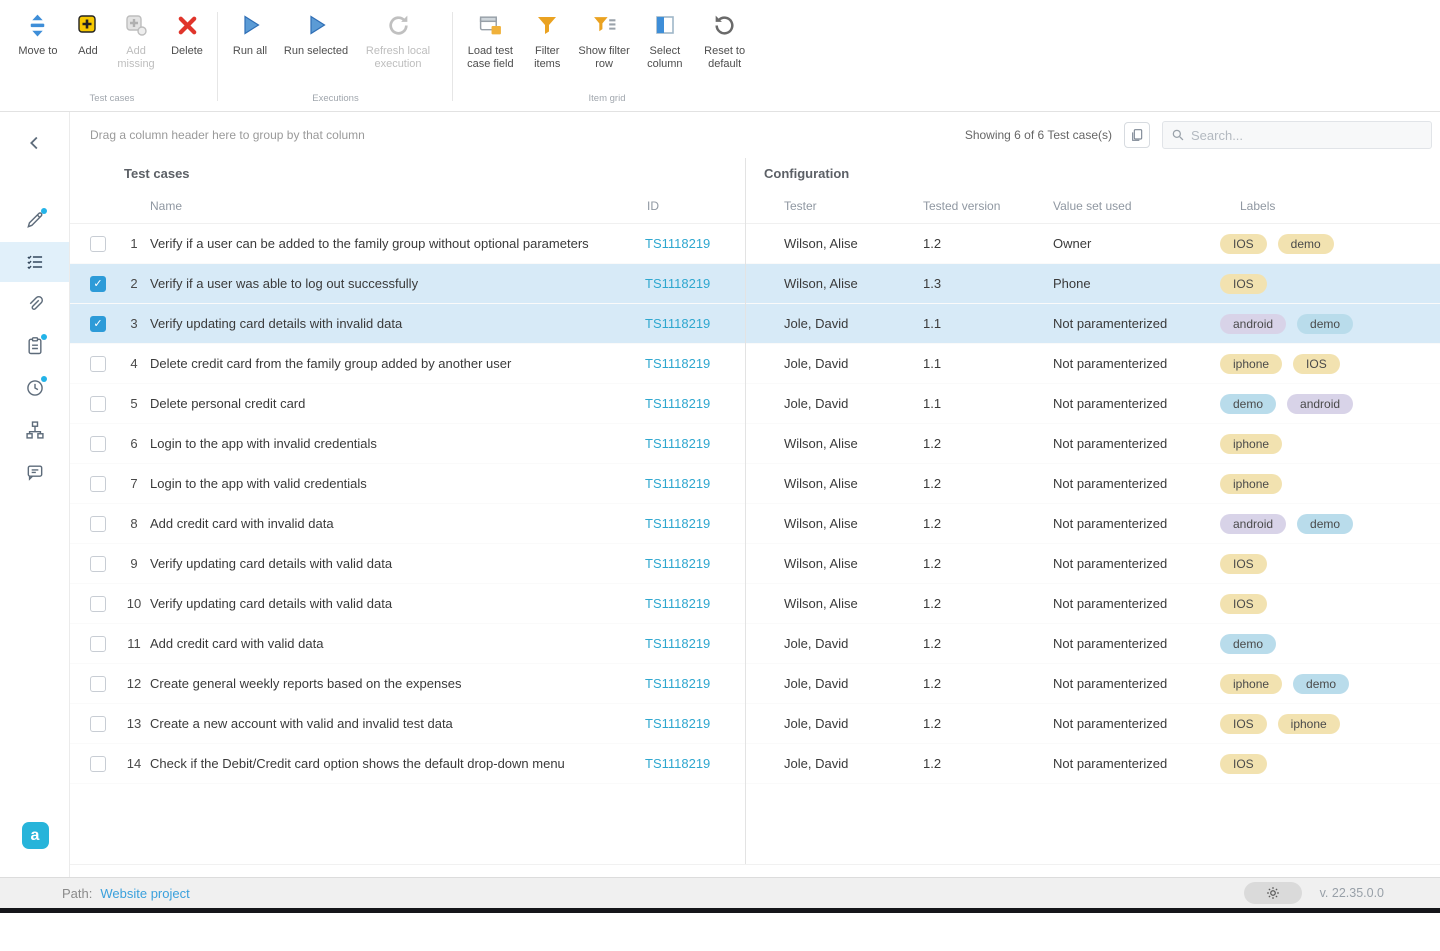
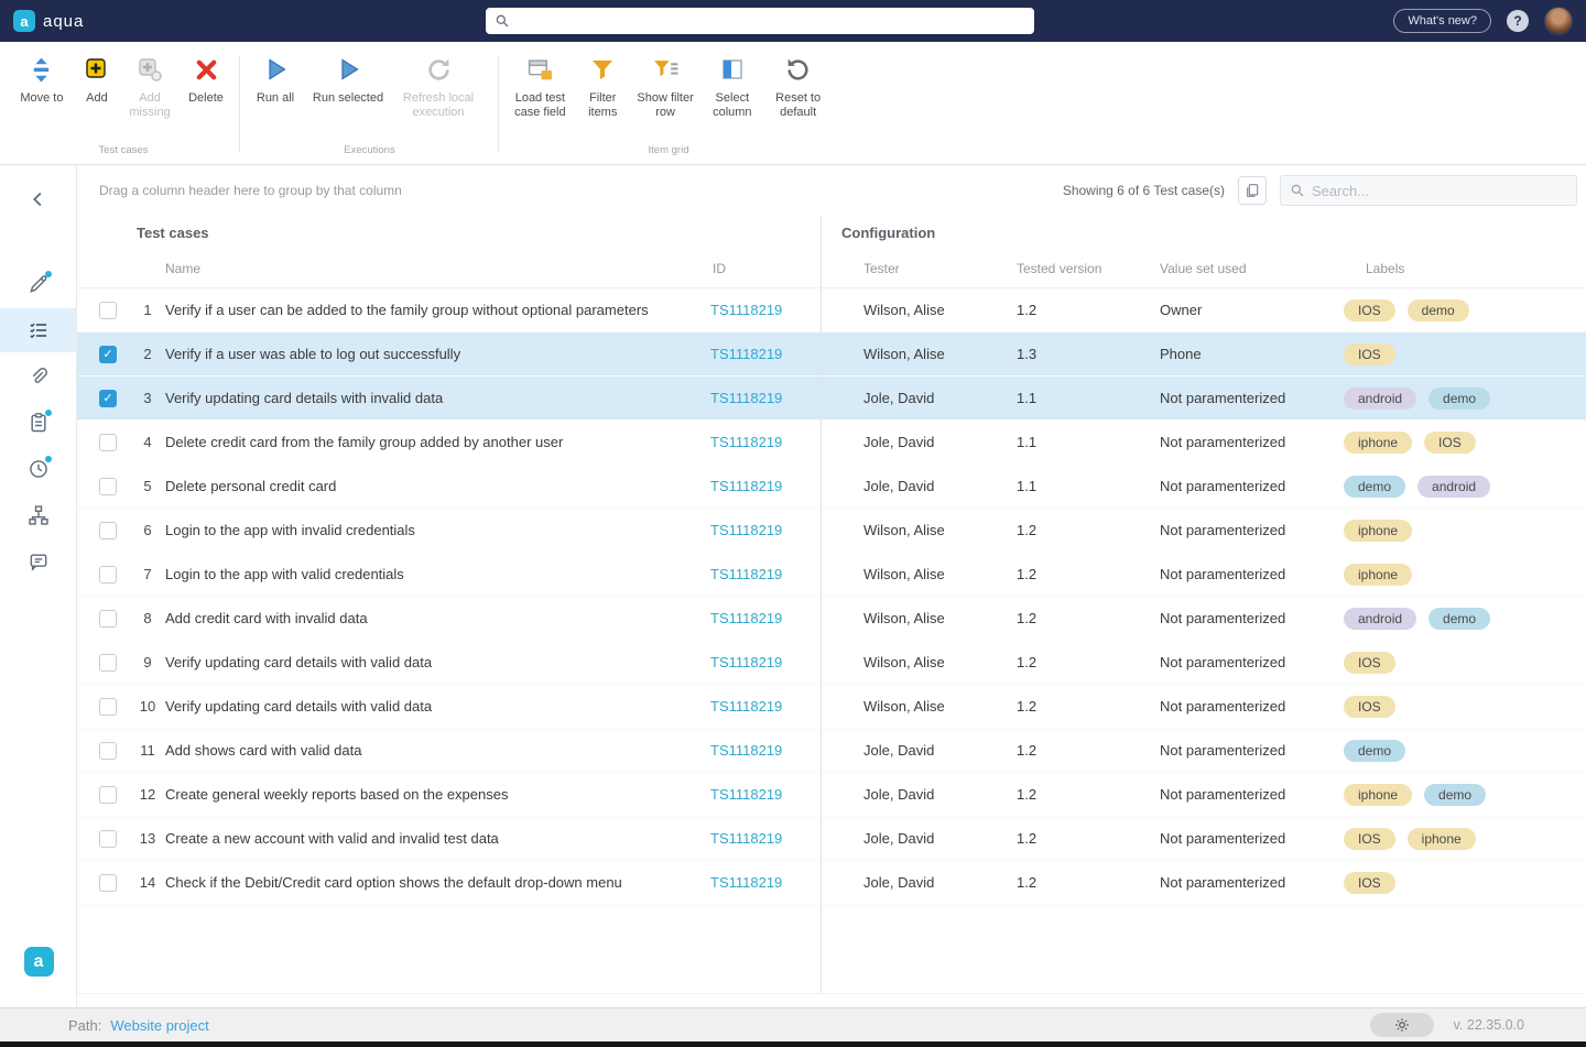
+ aqua
+ What's new?
+ ?
  Move to
  Add
  Add missing
  Delete
  Test cases
  Run all
  Run selected
  Refresh local execution
  Executions
  Load test case field
  Filter items
  Show filter row
  Select column
  Reset to default
  Item grid
  Drag a column header here to group by that column
  Showing 6 of 6 Test case(s)
  Search...
  Test cases
  Configuration
  Name
  ID
  Tester
  Tested version
  Value set used
  Labels
  1
  Verify if a user can be added to the family group without optional parameters
  TS1118219
  Wilson, Alise
  1.2
  Owner
  IOS
  demo
  2
  Verify if a user was able to log out successfully
  TS1118219
  Wilson, Alise
  1.3
  Phone
  IOS
  3
  Verify updating card details with invalid data
  TS1118219
  Jole, David
  1.1
  Not paramenterized
  android
  demo
  4
  Delete credit card from the family group added by another user
  TS1118219
  Jole, David
  1.1
  Not paramenterized
  iphone
  IOS
  5
  Delete personal credit card
  TS1118219
  Jole, David
  1.1
  Not paramenterized
  demo
  android
  6
  Login to the app with invalid credentials
  TS1118219
  Wilson, Alise
  1.2
  Not paramenterized
  iphone
  7
  Login to the app with valid credentials
  TS1118219
  Wilson, Alise
  1.2
  Not paramenterized
  iphone
  8
  Add credit card with invalid data
  TS1118219
  Wilson, Alise
  1.2
  Not paramenterized
  android
  demo
  9
  Verify updating card details with valid data
  TS1118219
  Wilson, Alise
  1.2
  Not paramenterized
  IOS
  10
  Verify updating card details with valid data
  TS1118219
  Wilson, Alise
  1.2
  Not paramenterized
  IOS
  11
- Add credit card with valid data
+ Add shows card with valid data
  TS1118219
  Jole, David
  1.2
  Not paramenterized
  demo
  12
  Create general weekly reports based on the expenses
  TS1118219
  Jole, David
  1.2
  Not paramenterized
  iphone
  demo
  13
  Create a new account with valid and invalid test data
  TS1118219
  Jole, David
  1.2
  Not paramenterized
  IOS
  iphone
  14
  Check if the Debit/Credit card option shows the default drop-down menu
  TS1118219
  Jole, David
  1.2
  Not paramenterized
  IOS
  Path:
  Website project
  v. 22.35.0.0
